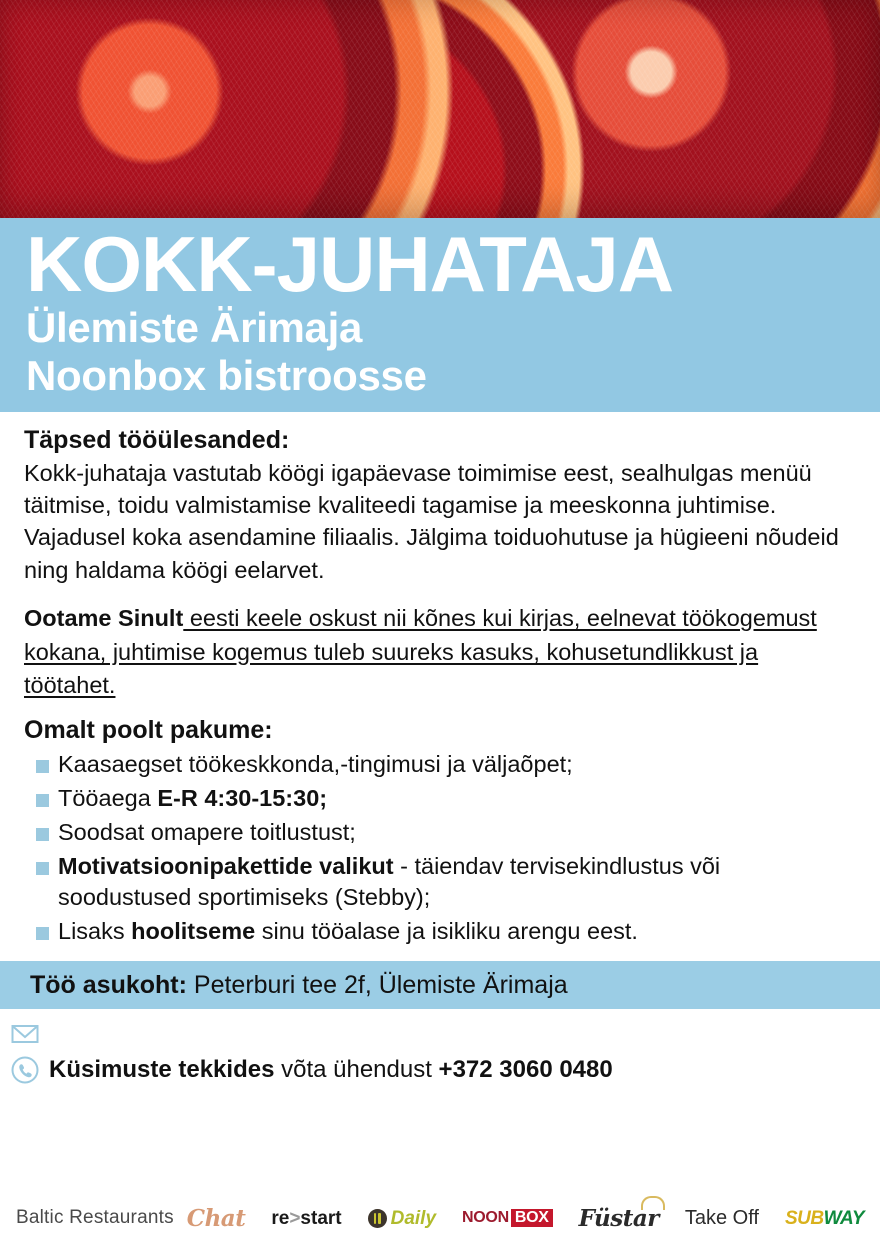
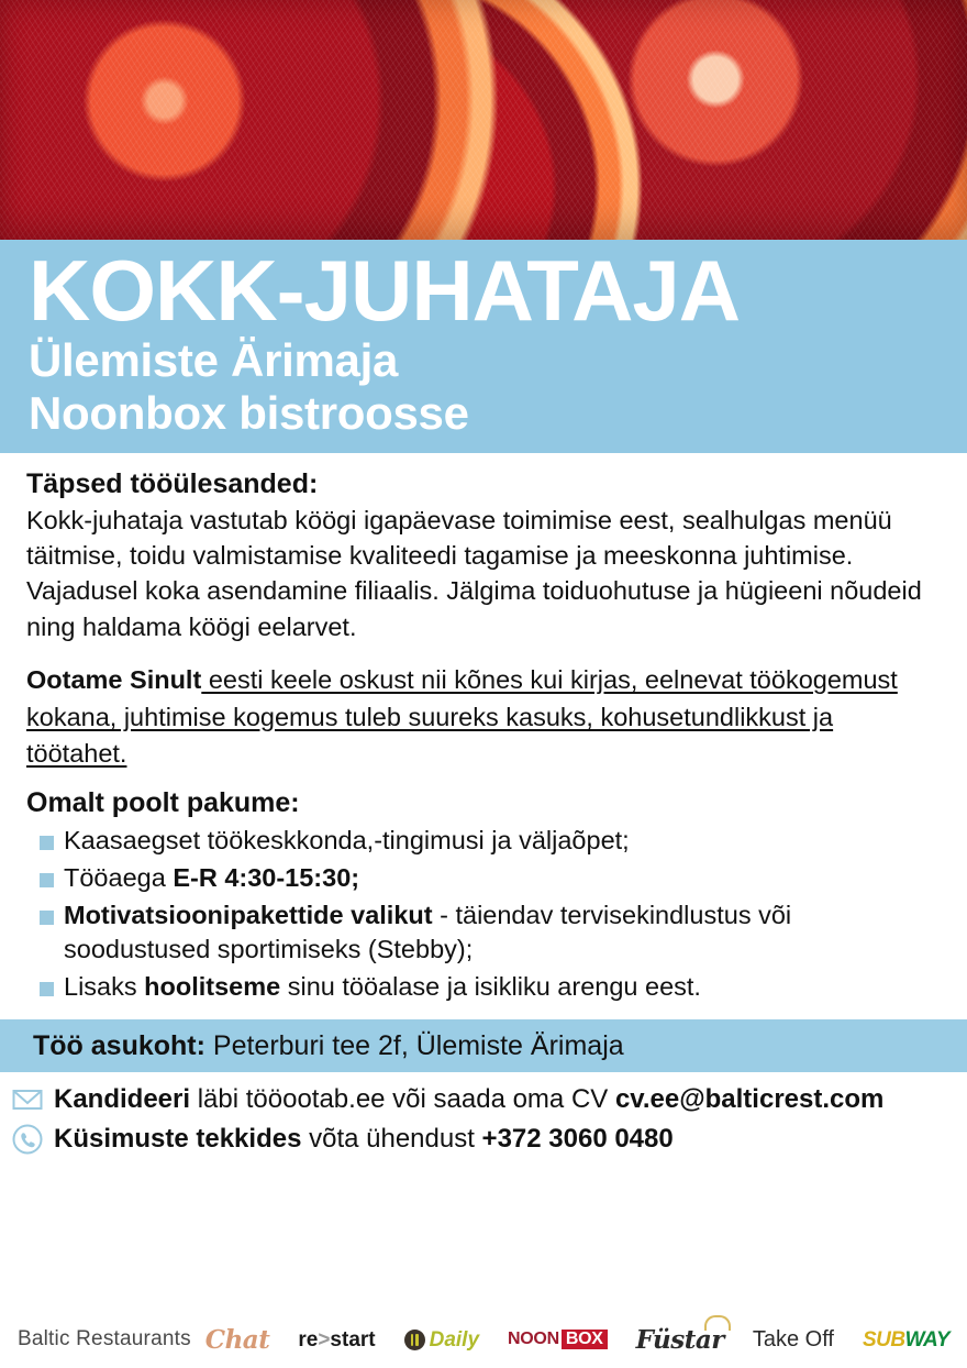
  KOKK-JUHATAJA
  Ülemiste Ärimaja
  Noonbox bistroosse
  Täpsed tööülesanded:
  Kokk-juhataja vastutab köögi igapäevase toimimise eest, sealhulgas menüü täitmise, toidu valmistamise kvaliteedi tagamise ja meeskonna juhtimise. Vajadusel koka asendamine filiaalis. Jälgima toiduohutuse ja hügieeni nõudeid ning haldama köögi eelarvet.
  Ootame Sinult eesti keele oskust nii kõnes kui kirjas, eelnevat töökogemust kokana, juhtimise kogemus tuleb suureks kasuks, kohusetundlikkust ja töötahet.
  Omalt poolt pakume:
  Kaasaegset töökeskkonda,-tingimusi ja väljaõpet;
  Tööaega E-R 4:30-15:30;
- Soodsat omapere toitlustust;
  Motivatsioonipakettide valikut - täiendav tervisekindlustus või soodustused sportimiseks (Stebby);
  Lisaks hoolitseme sinu tööalase ja isikliku arengu eest.
  Töö asukoht: Peterburi tee 2f, Ülemiste Ärimaja
+ Kandideeri läbi tööootab.ee või saada oma CV cv.ee@balticrest.com
  Küsimuste tekkides võta ühendust +372 3060 0480
  Baltic Restaurants
  Chat
  re
  >
  start
  Daily
  NOON
  BOX
  Füstar
  Take Off
  SUB
  WAY
